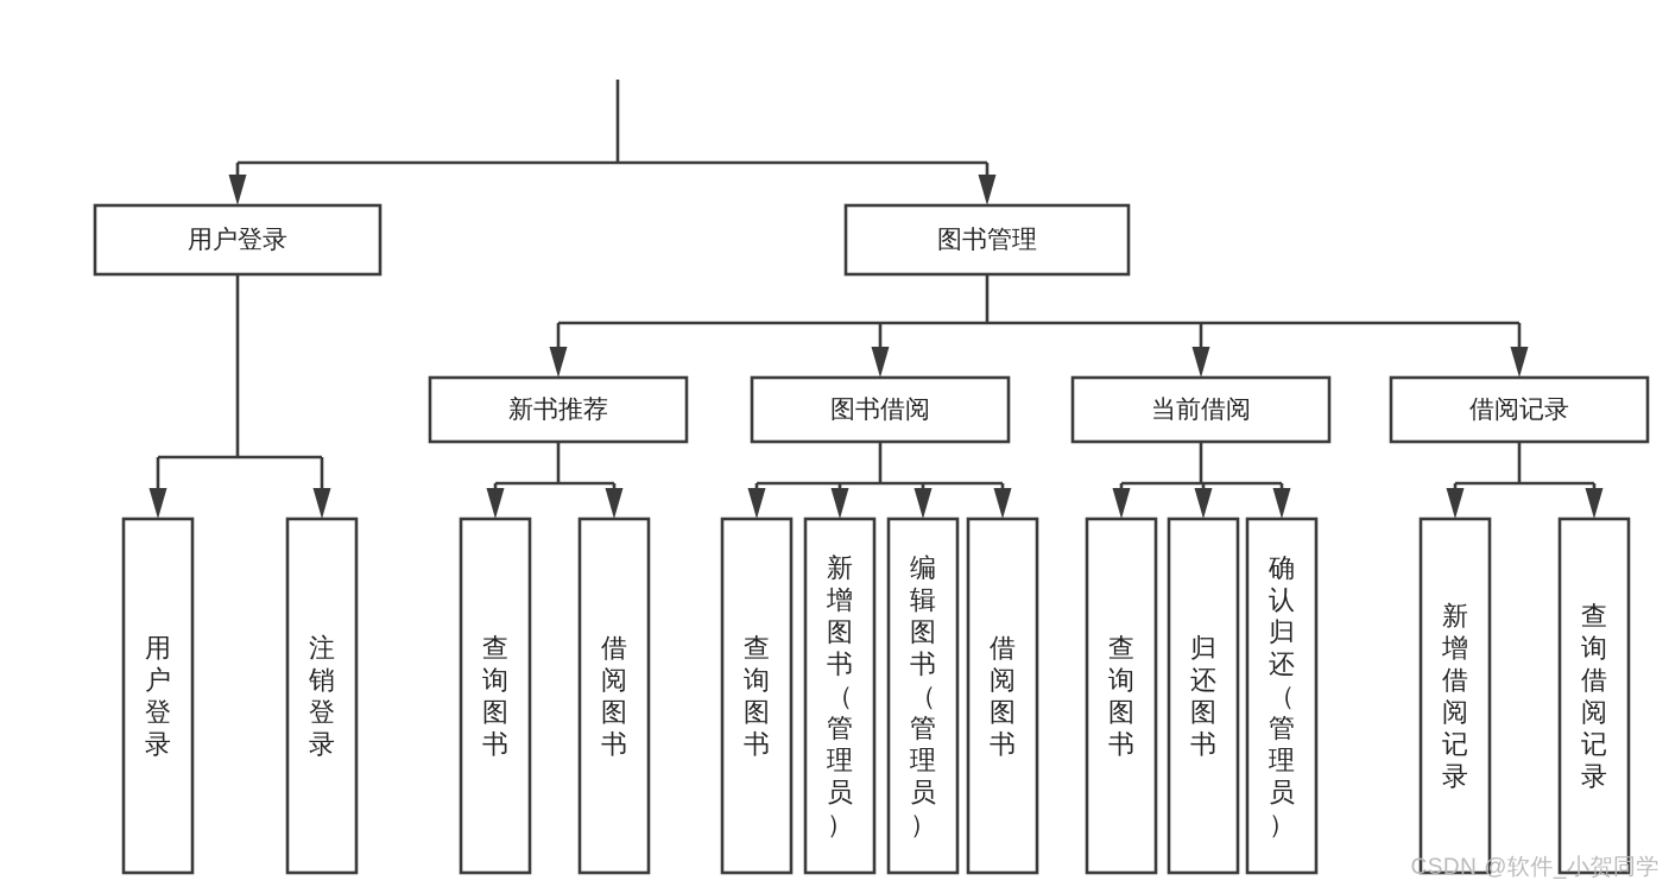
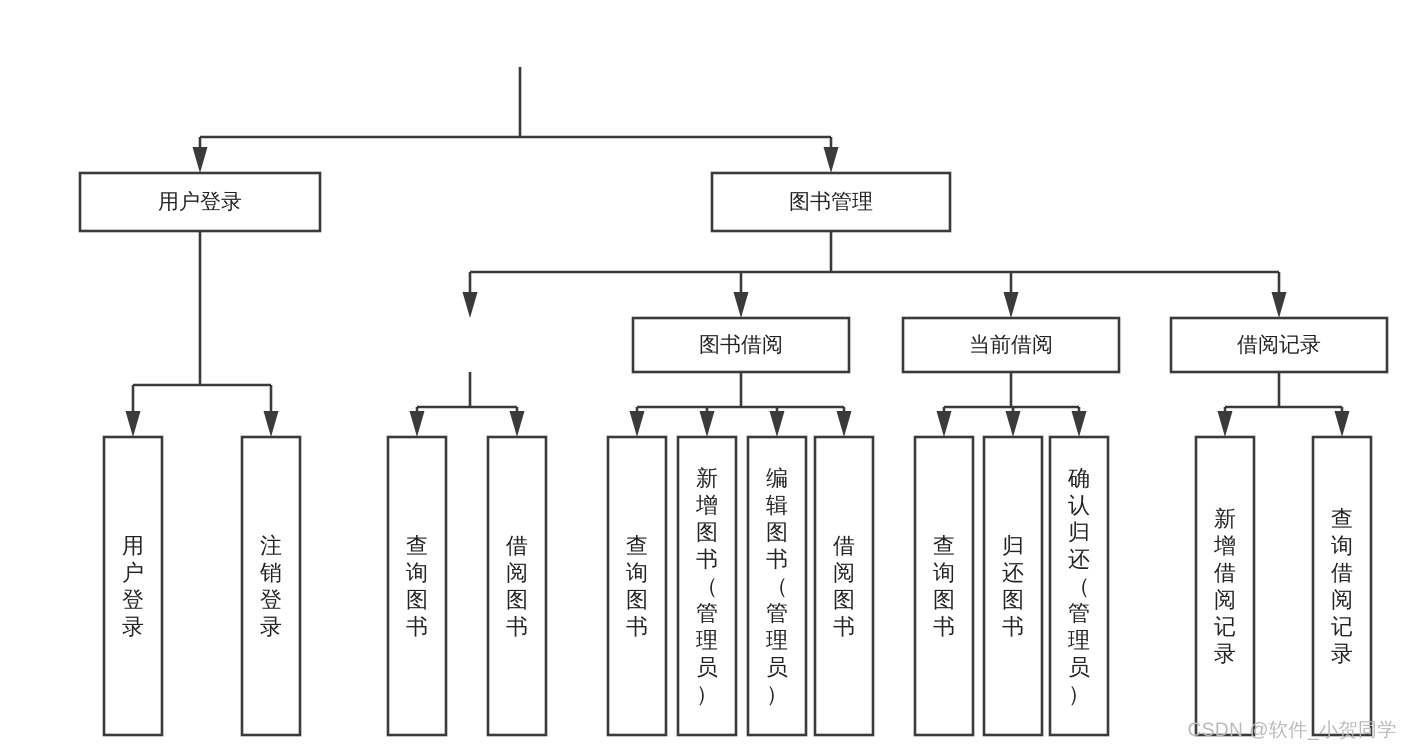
  用户登录
  图书管理
- 新书推荐
  图书借阅
  当前借阅
  借阅记录
  用户登录
  注销登录
  查询图书
  借阅图书
  查询图书
  新增图书（管理员）
  编辑图书（管理员）
  借阅图书
  查询图书
  归还图书
  确认归还（管理员）
  新增借阅记录
  查询借阅记录
  CSDN @软件_小贺同学
